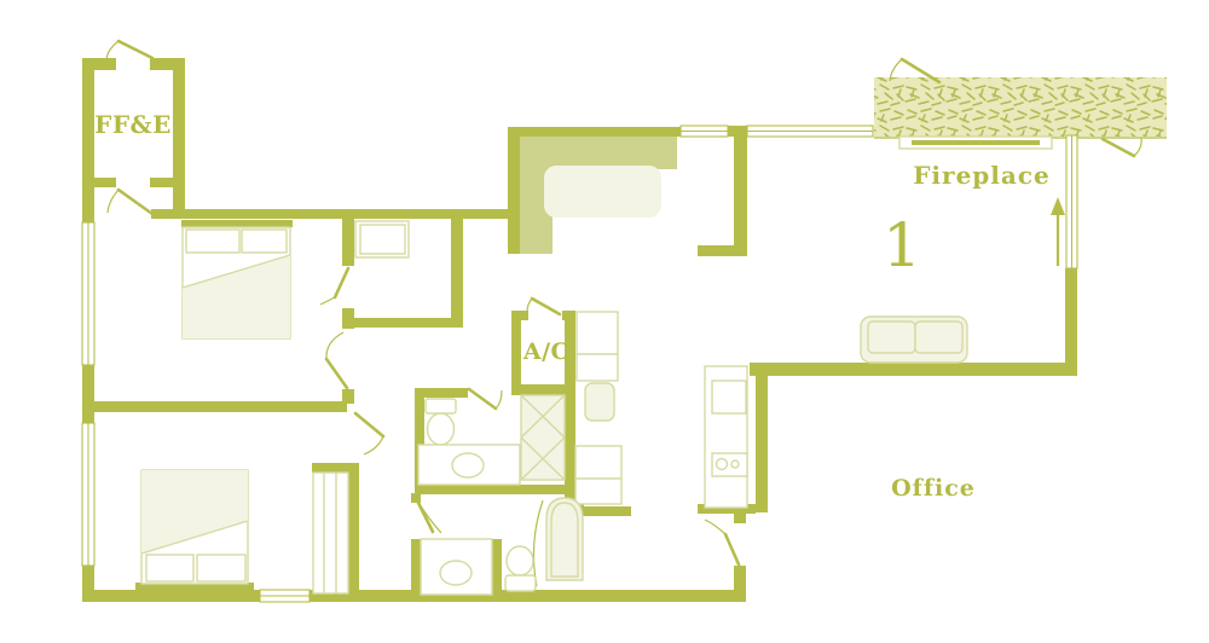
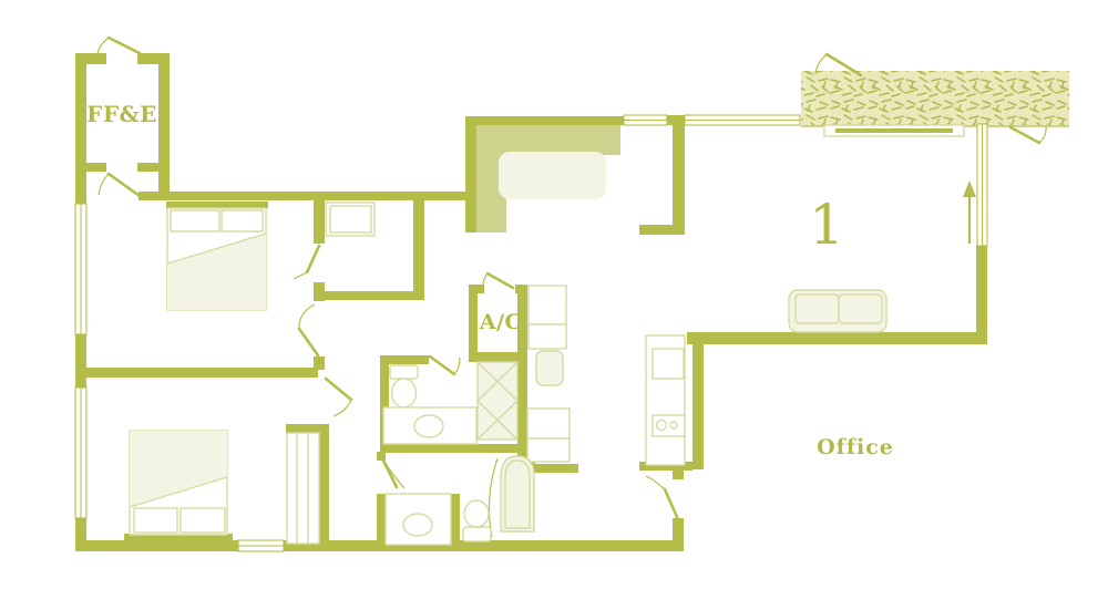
  FF&E
- Fireplace
  A/C
  Office
  1
